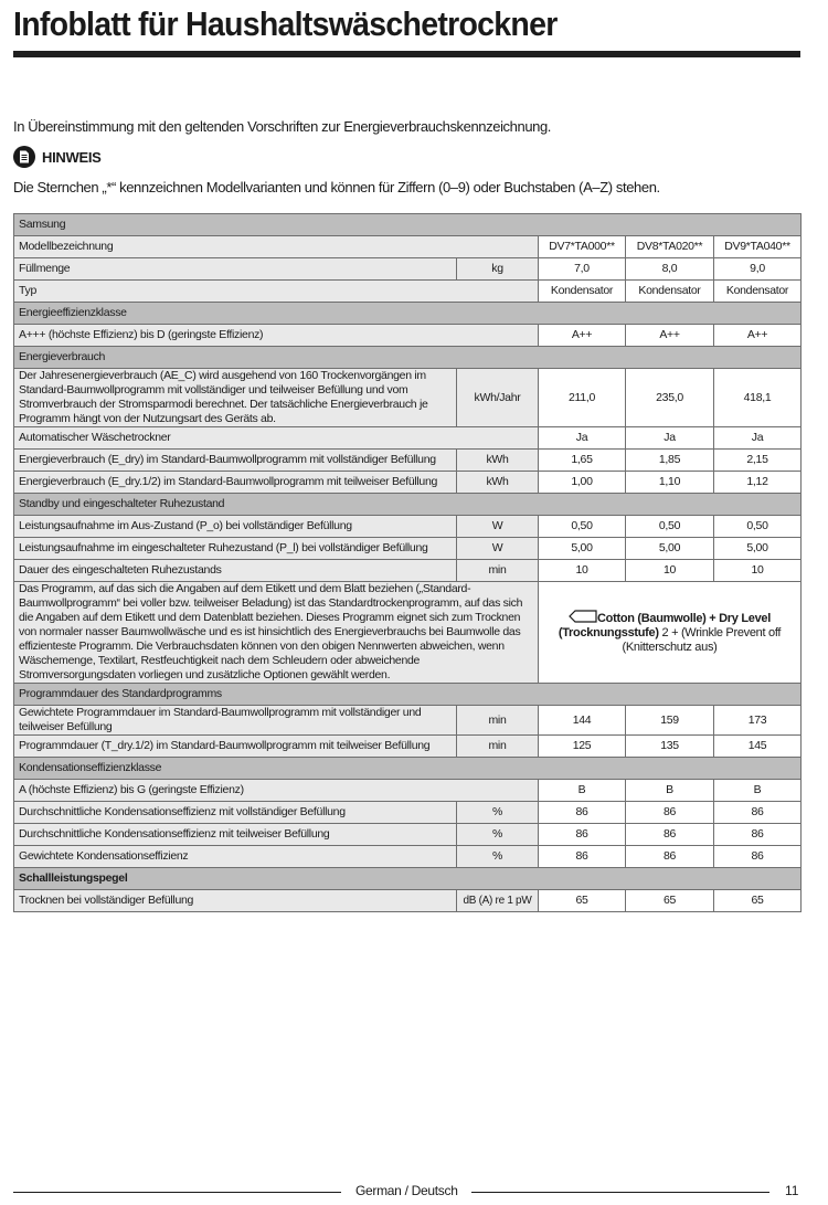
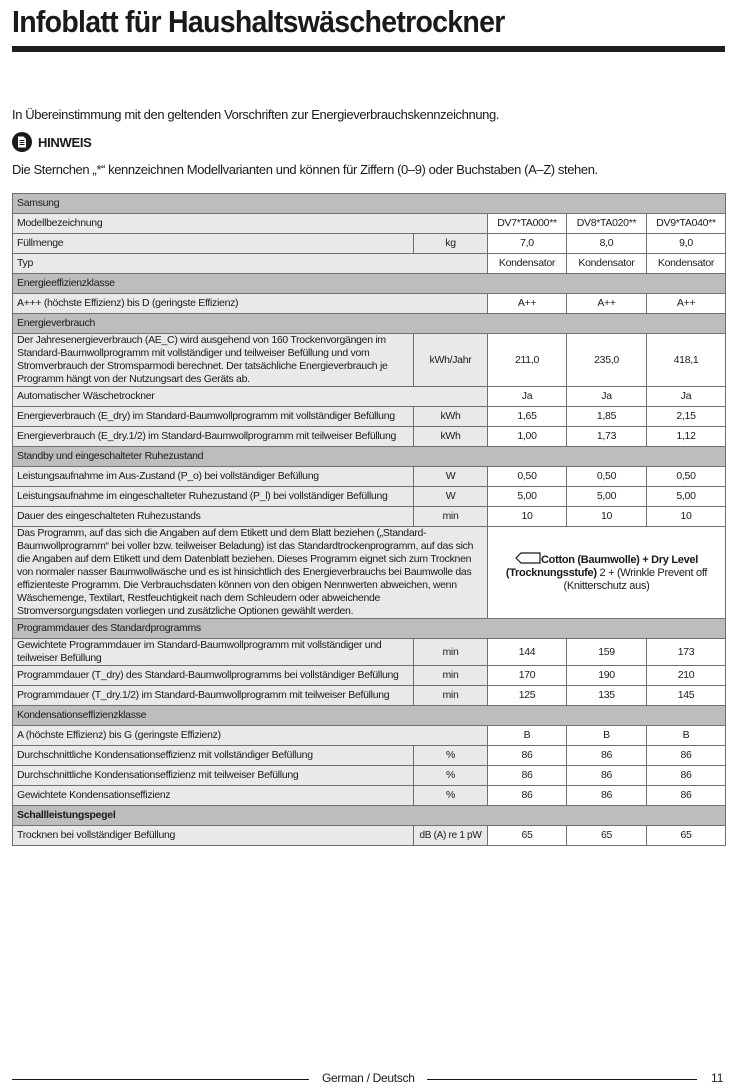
  Infoblatt für Haushaltswäschetrockner
  In Übereinstimmung mit den geltenden Vorschriften zur Energieverbrauchskennzeichnung.
  HINWEIS
  Die Sternchen „*“ kennzeichnen Modellvarianten und können für Ziffern (0–9) oder Buchstaben (A–Z) stehen.
  Samsung
  Modellbezeichnung	DV7*TA000**	DV8*TA020**	DV9*TA040**
  Füllmenge	kg	7,0	8,0	9,0
  Typ	Kondensator	Kondensator	Kondensator
  Energieeffizienzklasse
  A+++ (höchste Effizienz) bis D (geringste Effizienz)	A++	A++	A++
  Energieverbrauch
  Der Jahresenergieverbrauch (AE_C) wird ausgehend von 160 Trockenvorgängen im Standard-Baumwollprogramm mit vollständiger und teilweiser Befüllung und vom Stromverbrauch der Stromsparmodi berechnet. Der tatsächliche Energieverbrauch je Programm hängt von der Nutzungsart des Geräts ab.	kWh/Jahr	211,0	235,0	418,1
  Automatischer Wäschetrockner	Ja	Ja	Ja
  Energieverbrauch (E_dry) im Standard-Baumwollprogramm mit vollständiger Befüllung	kWh	1,65	1,85	2,15
- Energieverbrauch (E_dry.1/2) im Standard-Baumwollprogramm mit teilweiser Befüllung	kWh	1,00	1,10	1,12
+ Energieverbrauch (E_dry.1/2) im Standard-Baumwollprogramm mit teilweiser Befüllung	kWh	1,00	1,73	1,12
  Standby und eingeschalteter Ruhezustand
  Leistungsaufnahme im Aus-Zustand (P_o) bei vollständiger Befüllung	W	0,50	0,50	0,50
  Leistungsaufnahme im eingeschalteter Ruhezustand (P_l) bei vollständiger Befüllung	W	5,00	5,00	5,00
  Dauer des eingeschalteten Ruhezustands	min	10	10	10
  Das Programm, auf das sich die Angaben auf dem Etikett und dem Blatt beziehen („Standard-Baumwollprogramm“ bei voller bzw. teilweiser Beladung) ist das Standardtrockenprogramm, auf das sich die Angaben auf dem Etikett und dem Datenblatt beziehen. Dieses Programm eignet sich zum Trocknen von normaler nasser Baumwollwäsche und es ist hinsichtlich des Energieverbrauchs bei Baumwolle das effizienteste Programm. Die Verbrauchsdaten können von den obigen Nennwerten abweichen, wenn Wäschemenge, Textilart, Restfeuchtigkeit nach dem Schleudern oder abweichende Stromversorgungsdaten vorliegen und zusätzliche Optionen gewählt werden.	Cotton (Baumwolle) + Dry Level (Trocknungsstufe) 2 + (Wrinkle Prevent off (Knitterschutz aus)
  Programmdauer des Standardprogramms
  Gewichtete Programmdauer im Standard-Baumwollprogramm mit vollständiger und teilweiser Befüllung	min	144	159	173
+ Programmdauer (T_dry) des Standard-Baumwollprogramms bei vollständiger Befüllung	min	170	190	210
  Programmdauer (T_dry.1/2) im Standard-Baumwollprogramm mit teilweiser Befüllung	min	125	135	145
  Kondensationseffizienzklasse
  A (höchste Effizienz) bis G (geringste Effizienz)	B	B	B
  Durchschnittliche Kondensationseffizienz mit vollständiger Befüllung	%	86	86	86
  Durchschnittliche Kondensationseffizienz mit teilweiser Befüllung	%	86	86	86
  Gewichtete Kondensationseffizienz	%	86	86	86
  Schallleistungspegel
  Trocknen bei vollständiger Befüllung	dB (A) re 1 pW	65	65	65
  German / Deutsch
  11
